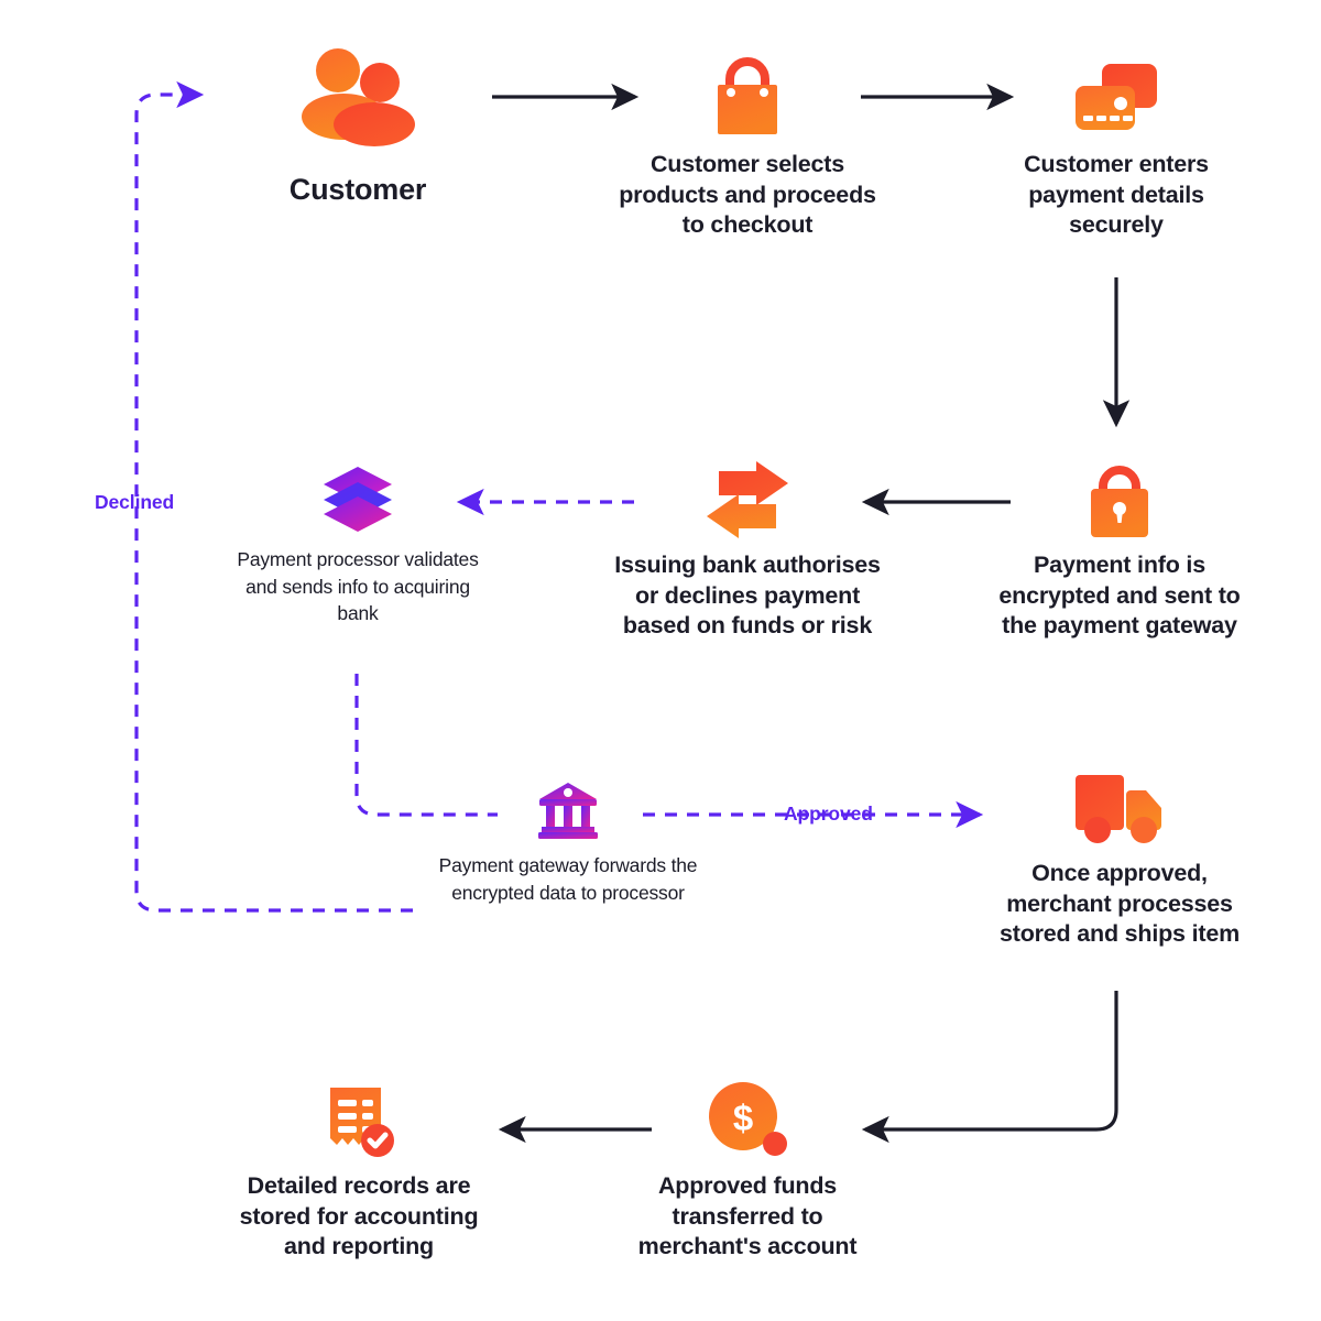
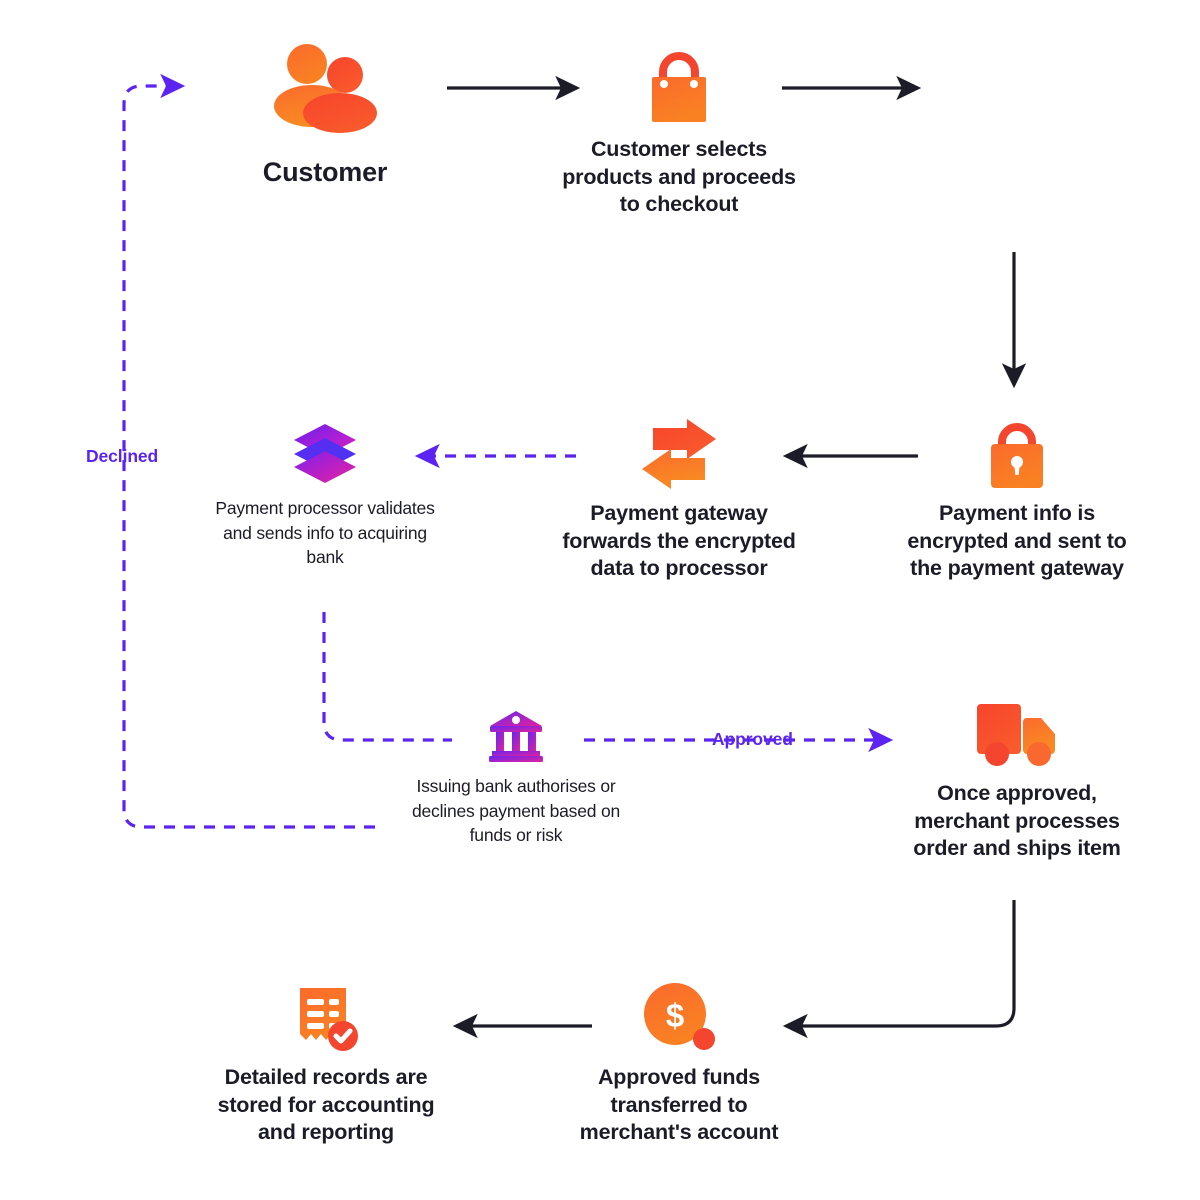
  Customer
  Customer selects products and proceeds to checkout
- Customer enters payment details securely
  Payment info is encrypted and sent to the payment gateway
- Issuing bank authorises or declines payment based on funds or risk
+ Payment gateway forwards the encrypted data to processor
  Payment processor validates and sends info to acquiring bank
- Payment gateway forwards the encrypted data to processor
+ Issuing bank authorises or declines payment based on funds or risk
- Once approved, merchant processes stored and ships item
+ Once approved, merchant processes order and ships item
  $
  Approved funds transferred to merchant's account
  Detailed records are stored for accounting and reporting
  Declined
  Approved
